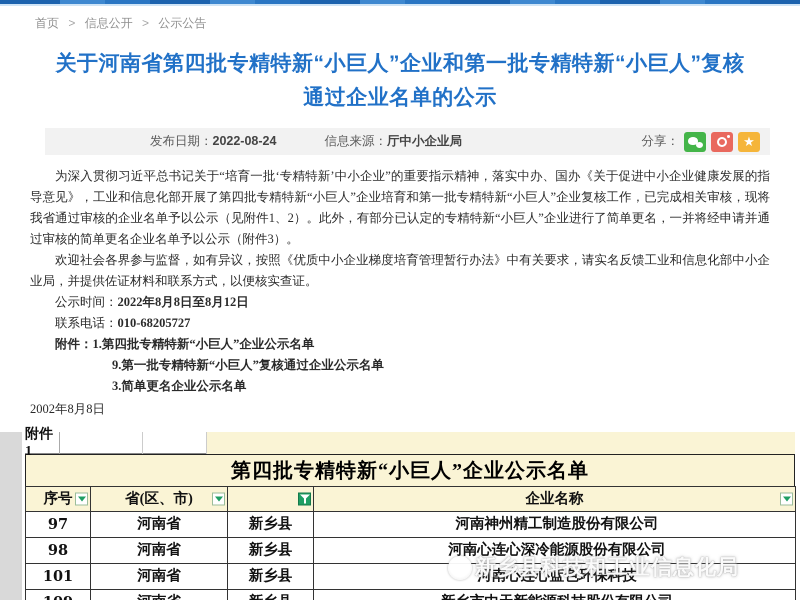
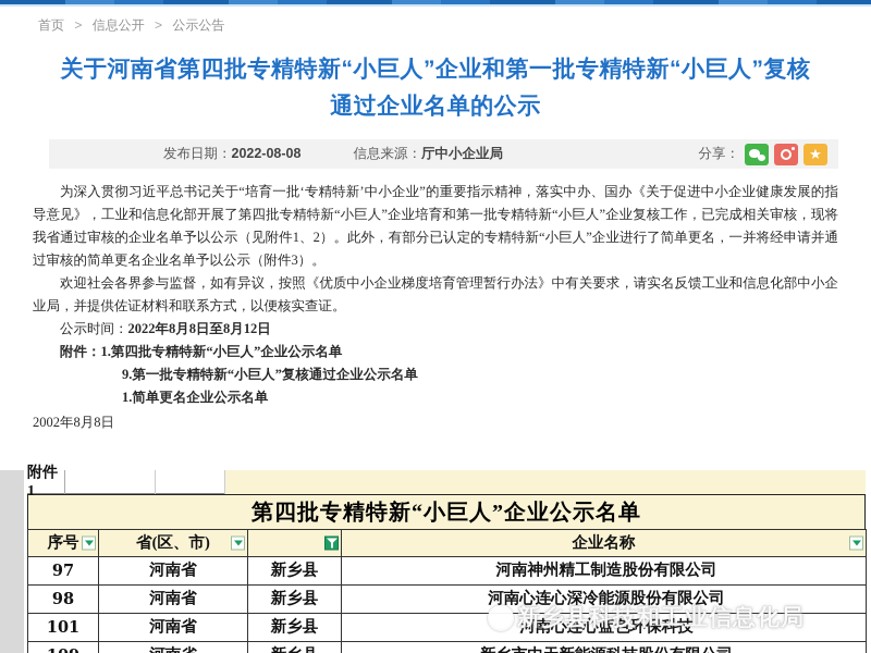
  首页 > 信息公开 > 公示公告
  关于河南省第四批专精特新“小巨人”企业和第一批专精特新“小巨人”复核通过企业名单的公示
- 发布日期：2022-08-24
+ 发布日期：2022-08-08
  信息来源：厅中小企业局
  分享：
  ★
  为深入贯彻习近平总书记关于“培育一批‘专精特新’中小企业”的重要指示精神，落实中办、国办《关于促进中小企业健康发展的指导意见》，工业和信息化部开展了第四批专精特新“小巨人”企业培育和第一批专精特新“小巨人”企业复核工作，已完成相关审核，现将我省通过审核的企业名单予以公示（见附件1、2）。此外，有部分已认定的专精特新“小巨人”企业进行了简单更名，一并将经申请并通过审核的简单更名企业名单予以公示（附件3）。
  欢迎社会各界参与监督，如有异议，按照《优质中小企业梯度培育管理暂行办法》中有关要求，请实名反馈工业和信息化部中小企业局，并提供佐证材料和联系方式，以便核实查证。
  公示时间：2022年8月8日至8月12日
- 联系电话：010-68205727
  附件：1.第四批专精特新“小巨人”企业公示名单
  9.第一批专精特新“小巨人”复核通过企业公示名单
- 3.简单更名企业公示名单
+ 1.简单更名企业公示名单
  2002年8月8日
  附件1
  第四批专精特新“小巨人”企业公示名单
  序号	省(区、市)		企业名称
  97	河南省	新乡县	河南神州精工制造股份有限公司
  98	河南省	新乡县	河南心连心深冷能源股份有限公司
  101	河南省	新乡县	河南心连心蓝色环保科技
  新乡县科技和工业信息化局
